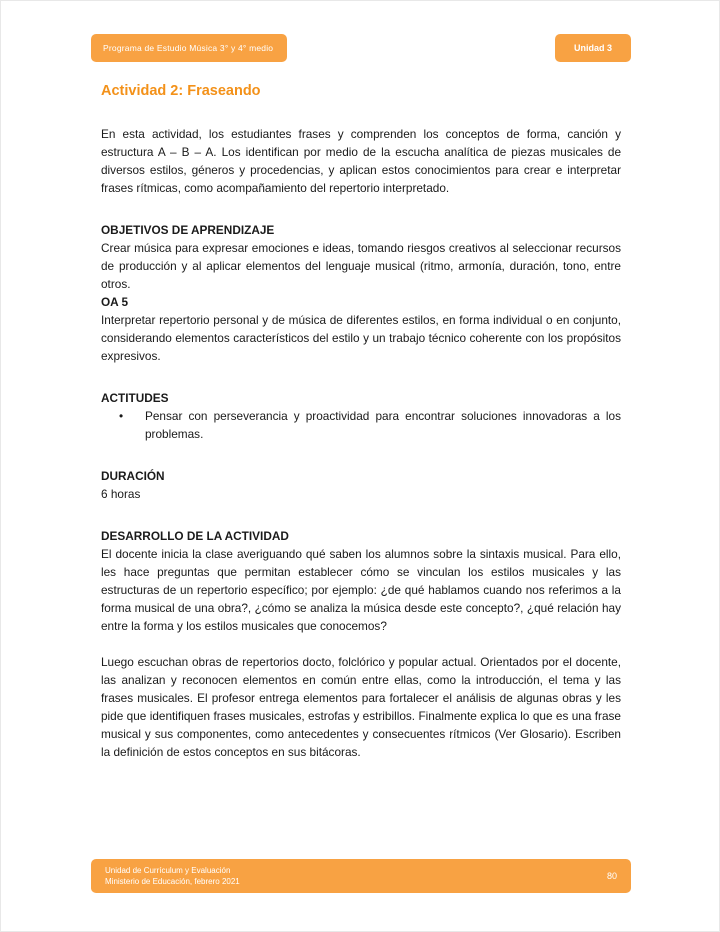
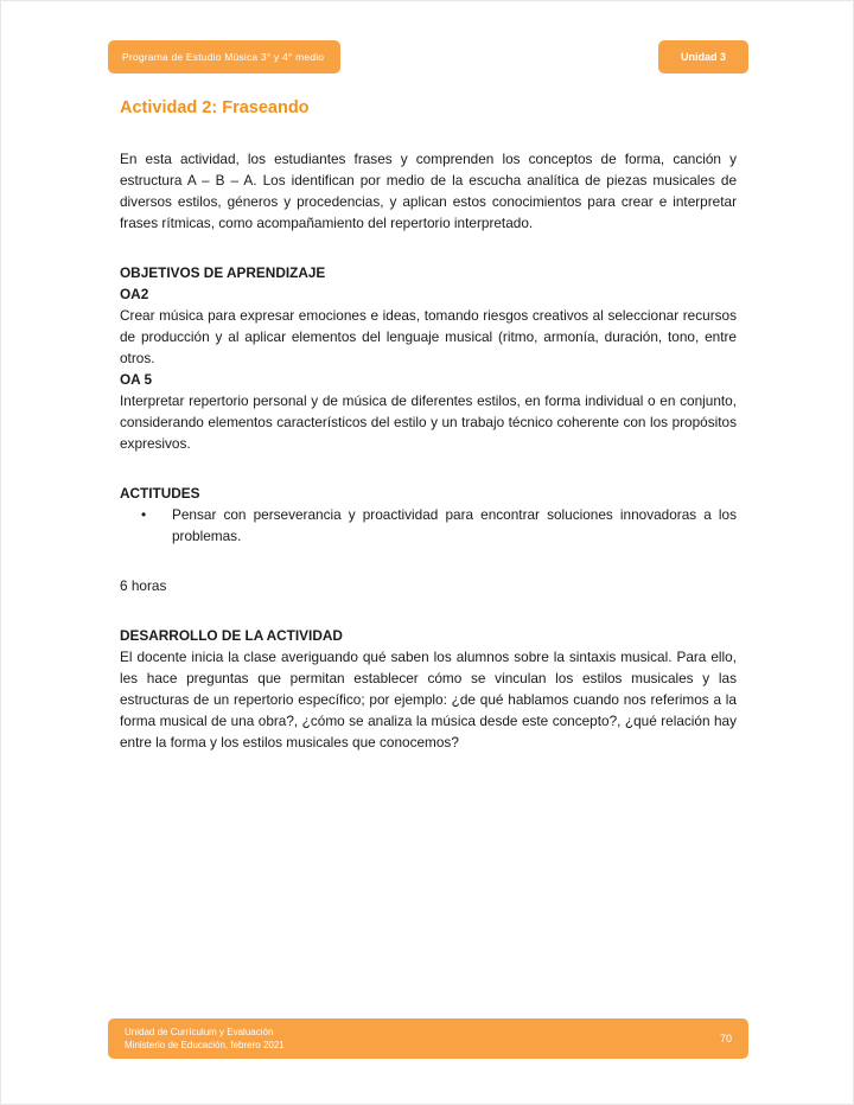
  Programa de Estudio Música 3° y 4° medio
  Unidad 3
  Actividad 2: Fraseando
  En esta actividad, los estudiantes frases y comprenden los conceptos de forma, canción y estructura A – B – A. Los identifican por medio de la escucha analítica de piezas musicales de diversos estilos, géneros y procedencias, y aplican estos conocimientos para crear e interpretar frases rítmicas, como acompañamiento del repertorio interpretado.
  OBJETIVOS DE APRENDIZAJE
+ OA2
  Crear música para expresar emociones e ideas, tomando riesgos creativos al seleccionar recursos de producción y al aplicar elementos del lenguaje musical (ritmo, armonía, duración, tono, entre otros.
  OA 5
  Interpretar repertorio personal y de música de diferentes estilos, en forma individual o en conjunto, considerando elementos característicos del estilo y un trabajo técnico coherente con los propósitos expresivos.
  ACTITUDES
  •
  Pensar con perseverancia y proactividad para encontrar soluciones innovadoras a los problemas.
- DURACIÓN
  6 horas
  DESARROLLO DE LA ACTIVIDAD
  El docente inicia la clase averiguando qué saben los alumnos sobre la sintaxis musical. Para ello, les hace preguntas que permitan establecer cómo se vinculan los estilos musicales y las estructuras de un repertorio específico; por ejemplo: ¿de qué hablamos cuando nos referimos a la forma musical de una obra?, ¿cómo se analiza la música desde este concepto?, ¿qué relación hay entre la forma y los estilos musicales que conocemos?
- Luego escuchan obras de repertorios docto, folclórico y popular actual. Orientados por el docente, las analizan y reconocen elementos en común entre ellas, como la introducción, el tema y las frases musicales. El profesor entrega elementos para fortalecer el análisis de algunas obras y les pide que identifiquen frases musicales, estrofas y estribillos. Finalmente explica lo que es una frase musical y sus componentes, como antecedentes y consecuentes rítmicos (Ver Glosario). Escriben la definición de estos conceptos en sus bitácoras.
  Unidad de Currículum y Evaluación
  Ministerio de Educación, febrero 2021
- 80
+ 70
